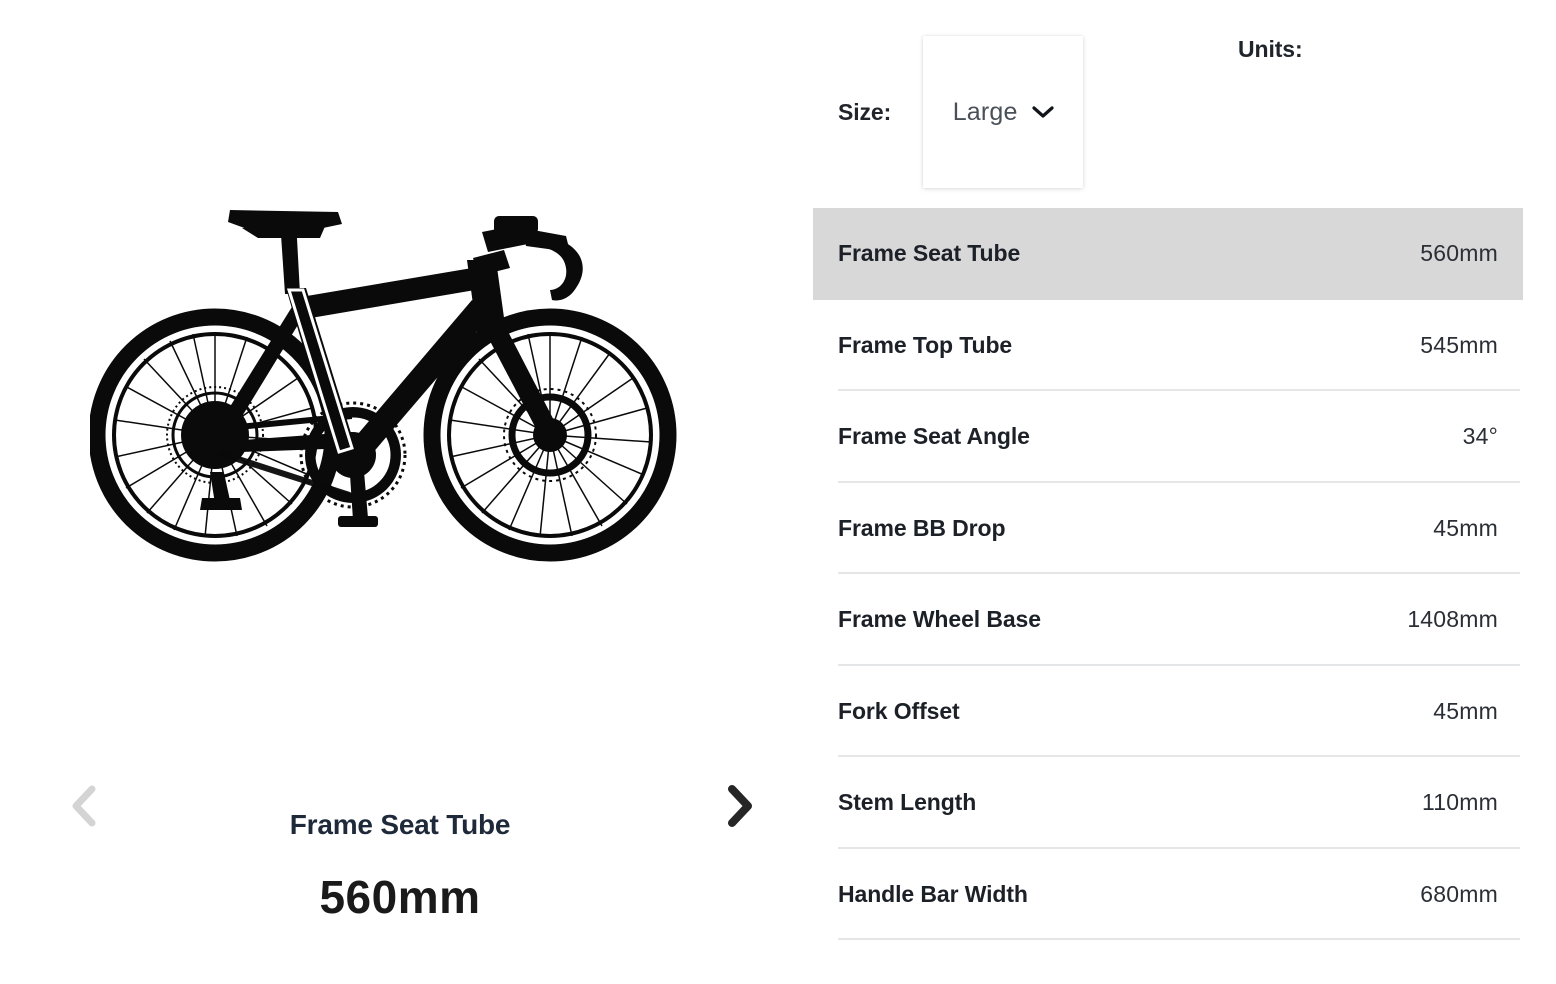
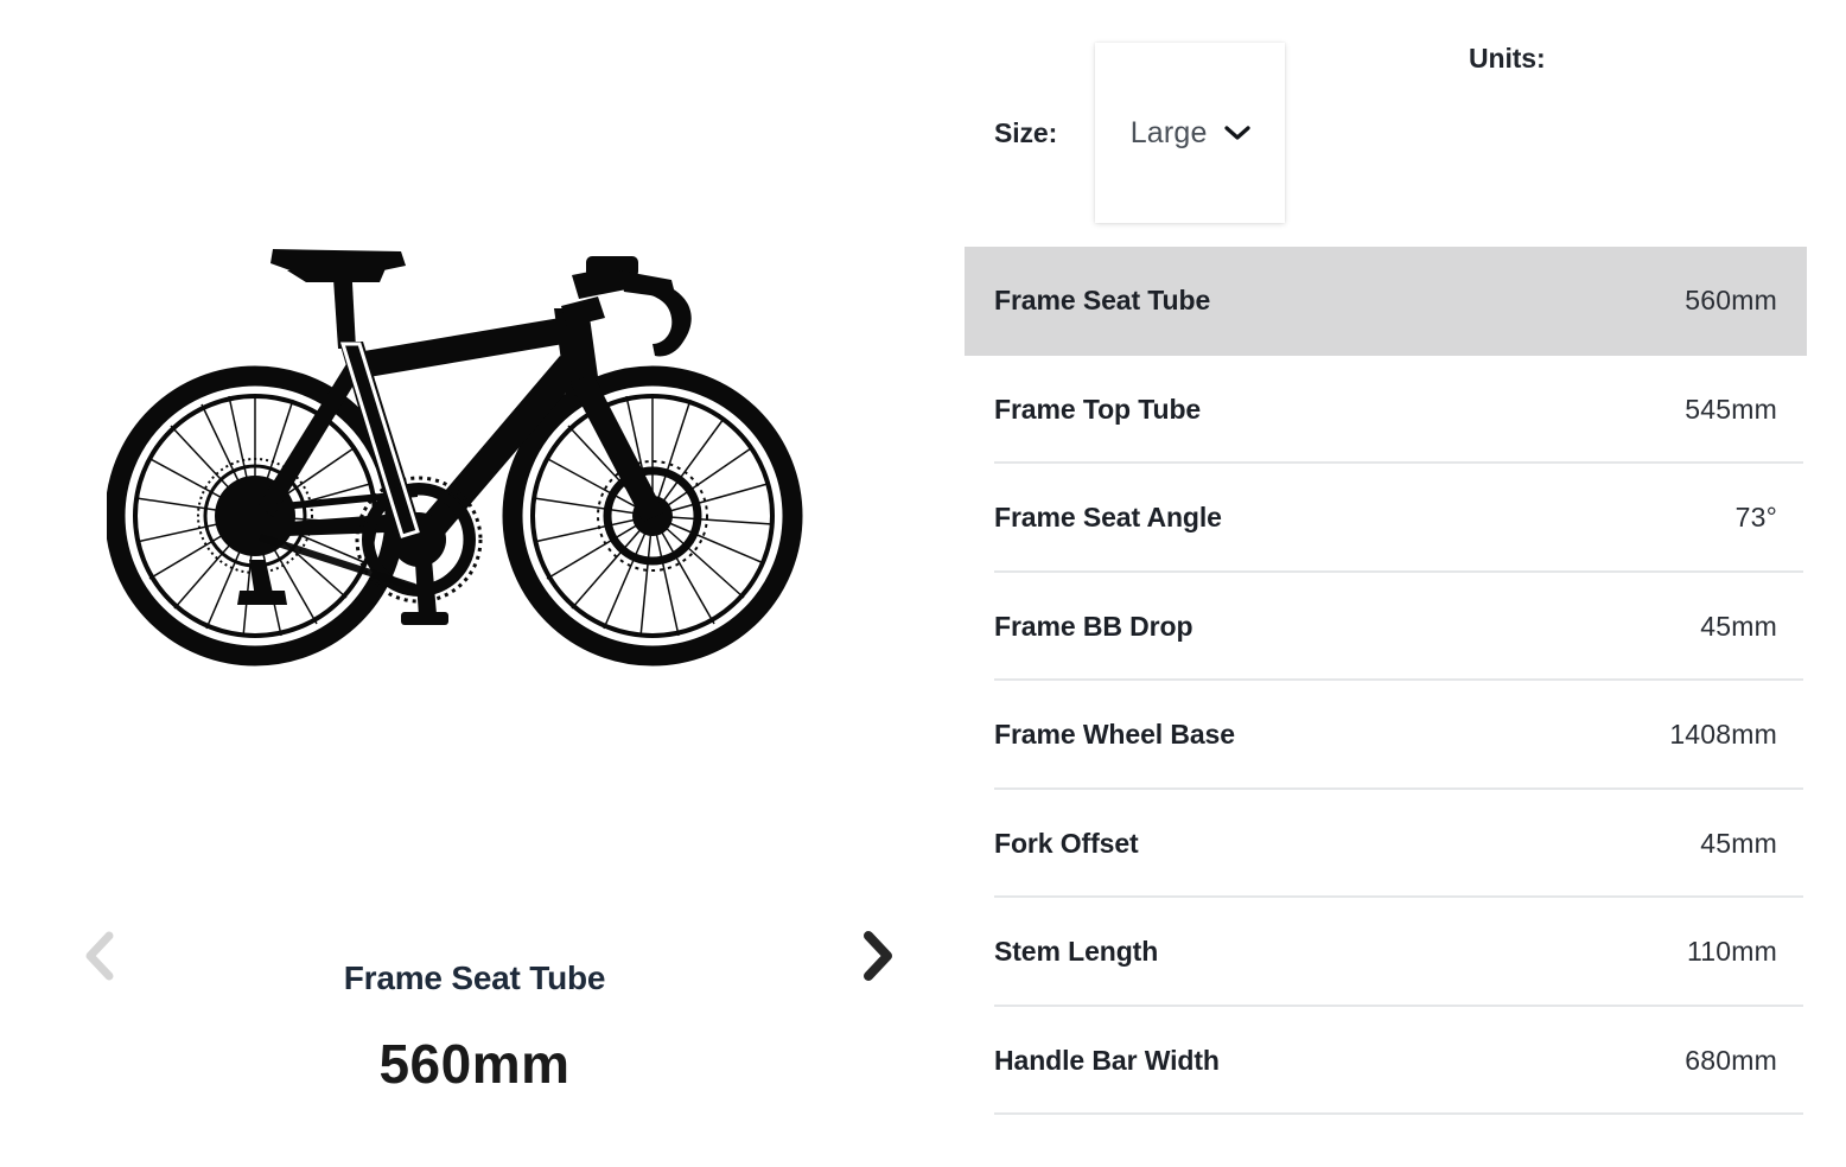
  Frame Seat Tube
  560mm
  Size:
  Large
  Units:
  Frame Seat Tube
  560mm
  Frame Top Tube
  545mm
  Frame Seat Angle
- 34°
+ 73°
  Frame BB Drop
  45mm
  Frame Wheel Base
  1408mm
  Fork Offset
  45mm
  Stem Length
  110mm
  Handle Bar Width
  680mm
